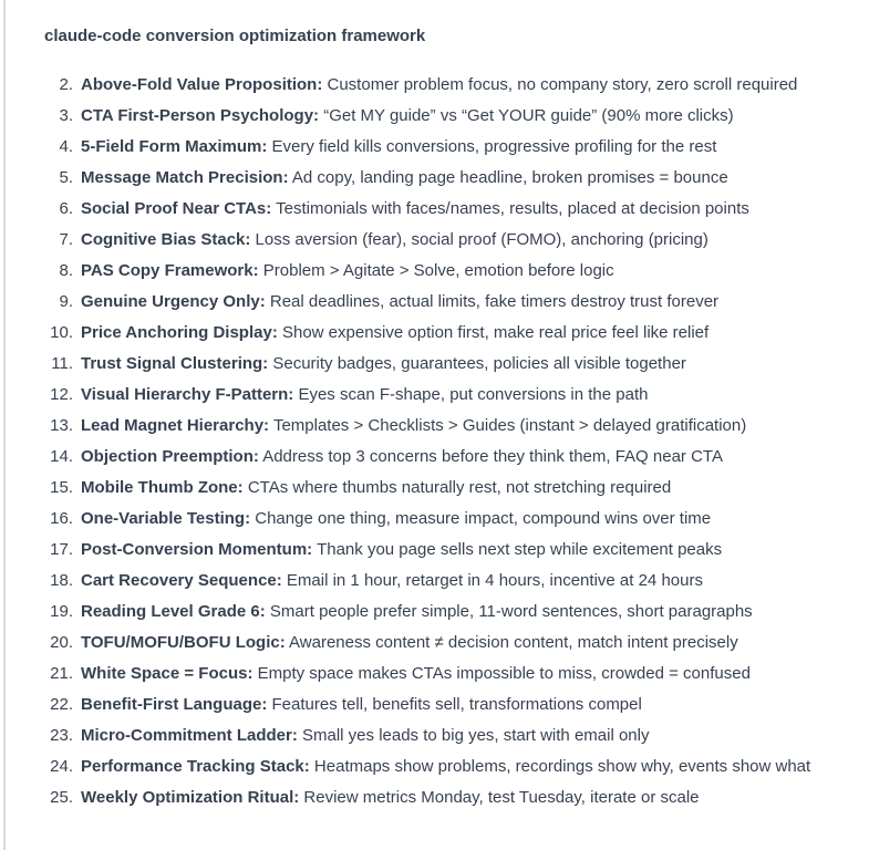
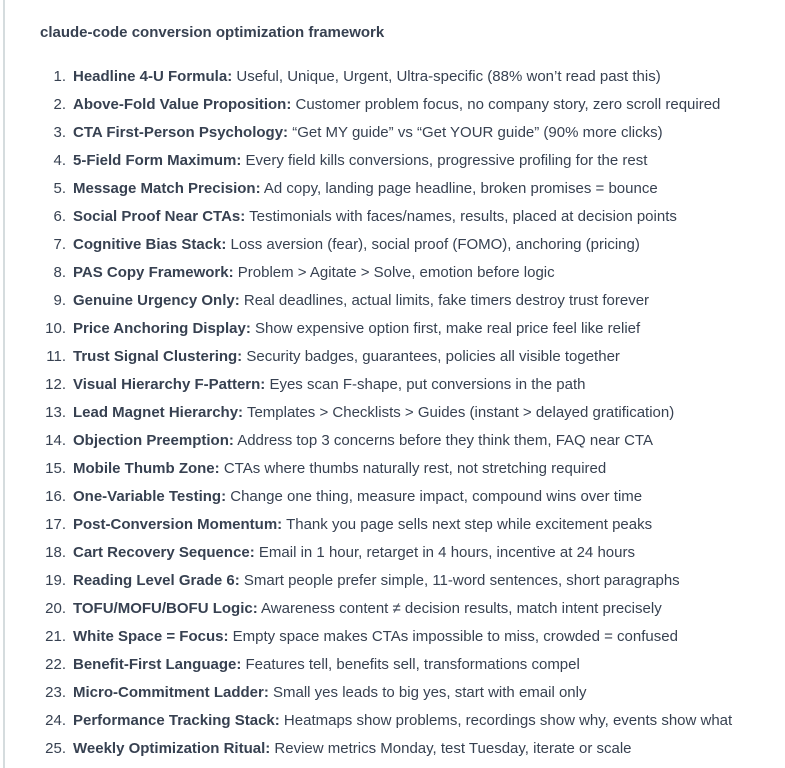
  claude-code conversion optimization framework
+ 1.
+ Headline 4-U Formula: Useful, Unique, Urgent, Ultra-specific (88% won’t read past this)
  2.
  Above-Fold Value Proposition: Customer problem focus, no company story, zero scroll required
  3.
  CTA First-Person Psychology: “Get MY guide” vs “Get YOUR guide” (90% more clicks)
  4.
  5-Field Form Maximum: Every field kills conversions, progressive profiling for the rest
  5.
  Message Match Precision: Ad copy, landing page headline, broken promises = bounce
  6.
  Social Proof Near CTAs: Testimonials with faces/names, results, placed at decision points
  7.
  Cognitive Bias Stack: Loss aversion (fear), social proof (FOMO), anchoring (pricing)
  8.
  PAS Copy Framework: Problem > Agitate > Solve, emotion before logic
  9.
  Genuine Urgency Only: Real deadlines, actual limits, fake timers destroy trust forever
  10.
  Price Anchoring Display: Show expensive option first, make real price feel like relief
  11.
  Trust Signal Clustering: Security badges, guarantees, policies all visible together
  12.
  Visual Hierarchy F-Pattern: Eyes scan F-shape, put conversions in the path
  13.
  Lead Magnet Hierarchy: Templates > Checklists > Guides (instant > delayed gratification)
  14.
  Objection Preemption: Address top 3 concerns before they think them, FAQ near CTA
  15.
  Mobile Thumb Zone: CTAs where thumbs naturally rest, not stretching required
  16.
  One-Variable Testing: Change one thing, measure impact, compound wins over time
  17.
  Post-Conversion Momentum: Thank you page sells next step while excitement peaks
  18.
  Cart Recovery Sequence: Email in 1 hour, retarget in 4 hours, incentive at 24 hours
  19.
  Reading Level Grade 6: Smart people prefer simple, 11-word sentences, short paragraphs
  20.
- TOFU/MOFU/BOFU Logic: Awareness content ≠ decision content, match intent precisely
+ TOFU/MOFU/BOFU Logic: Awareness content ≠ decision results, match intent precisely
  21.
  White Space = Focus: Empty space makes CTAs impossible to miss, crowded = confused
  22.
  Benefit-First Language: Features tell, benefits sell, transformations compel
  23.
  Micro-Commitment Ladder: Small yes leads to big yes, start with email only
  24.
  Performance Tracking Stack: Heatmaps show problems, recordings show why, events show what
  25.
  Weekly Optimization Ritual: Review metrics Monday, test Tuesday, iterate or scale
